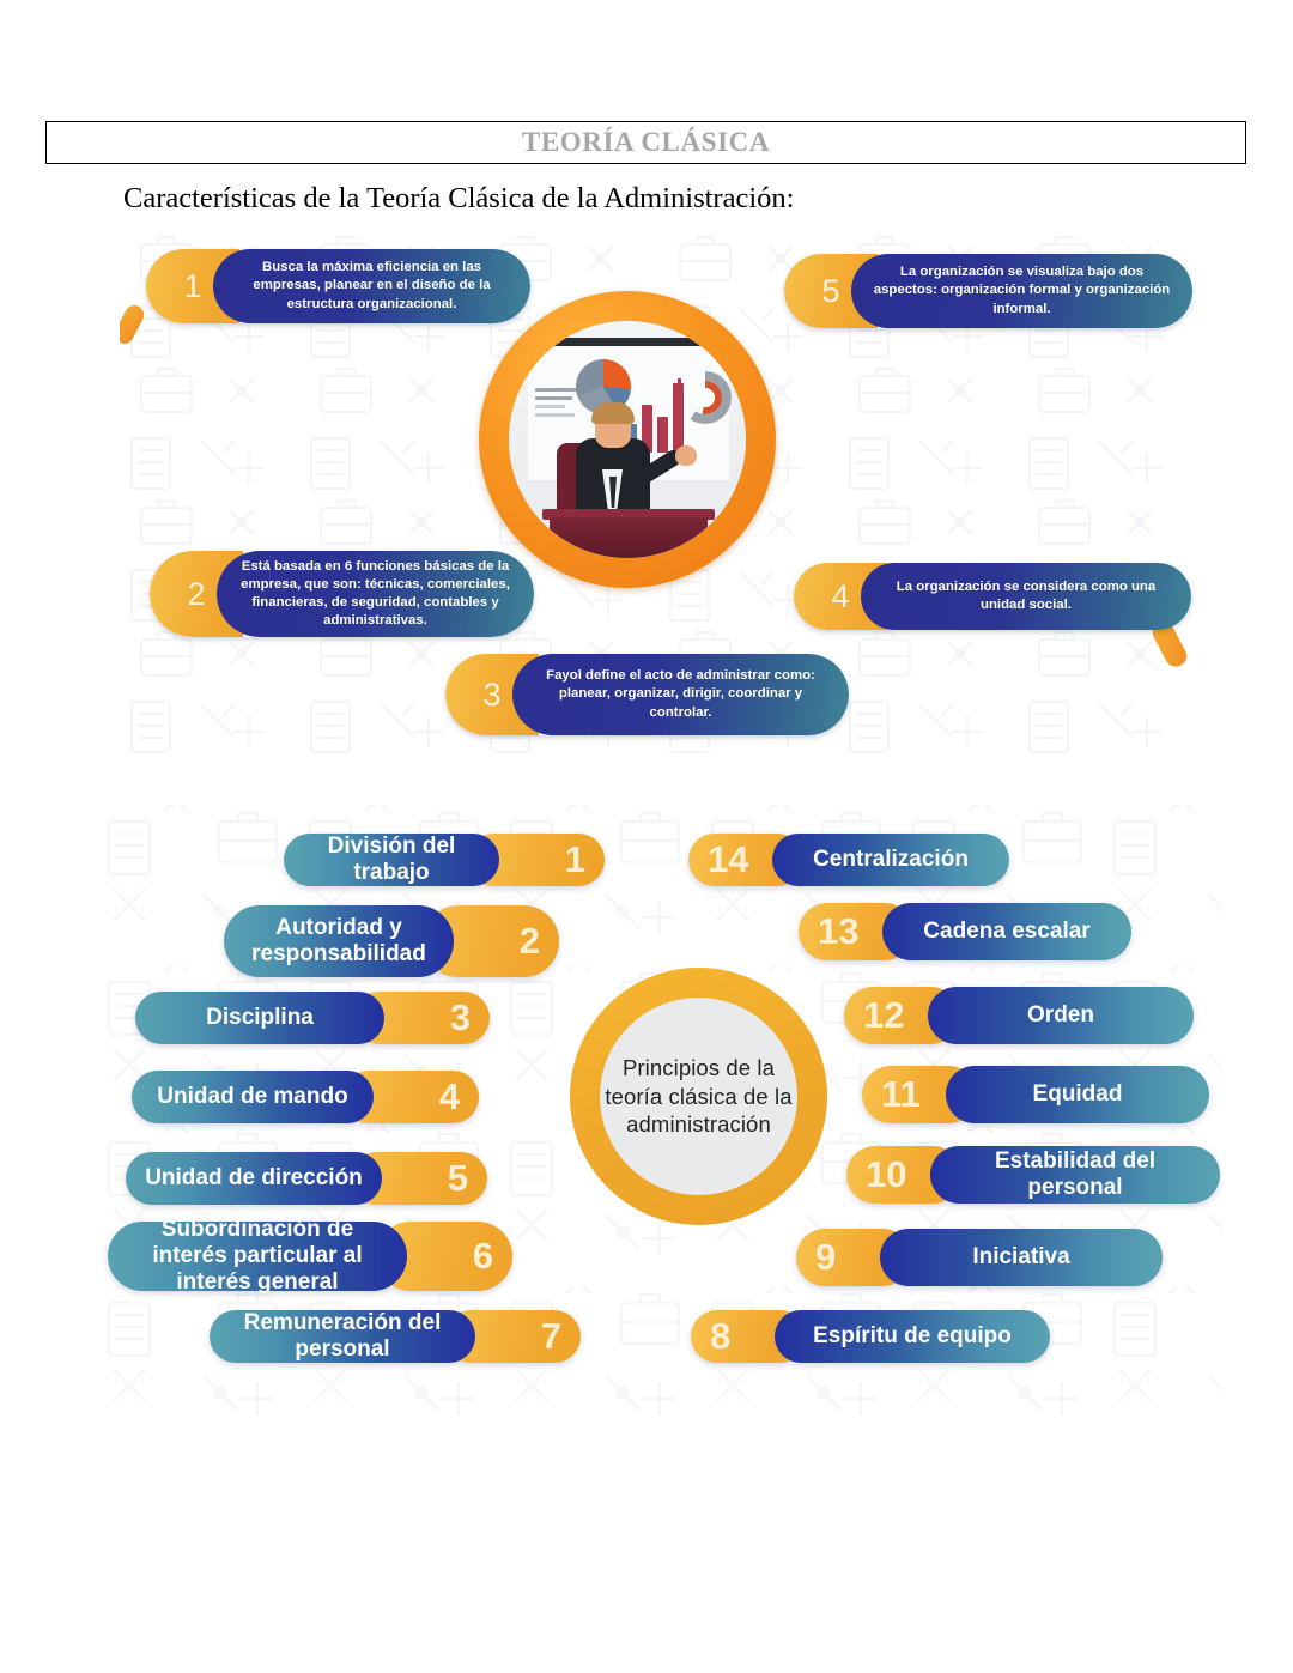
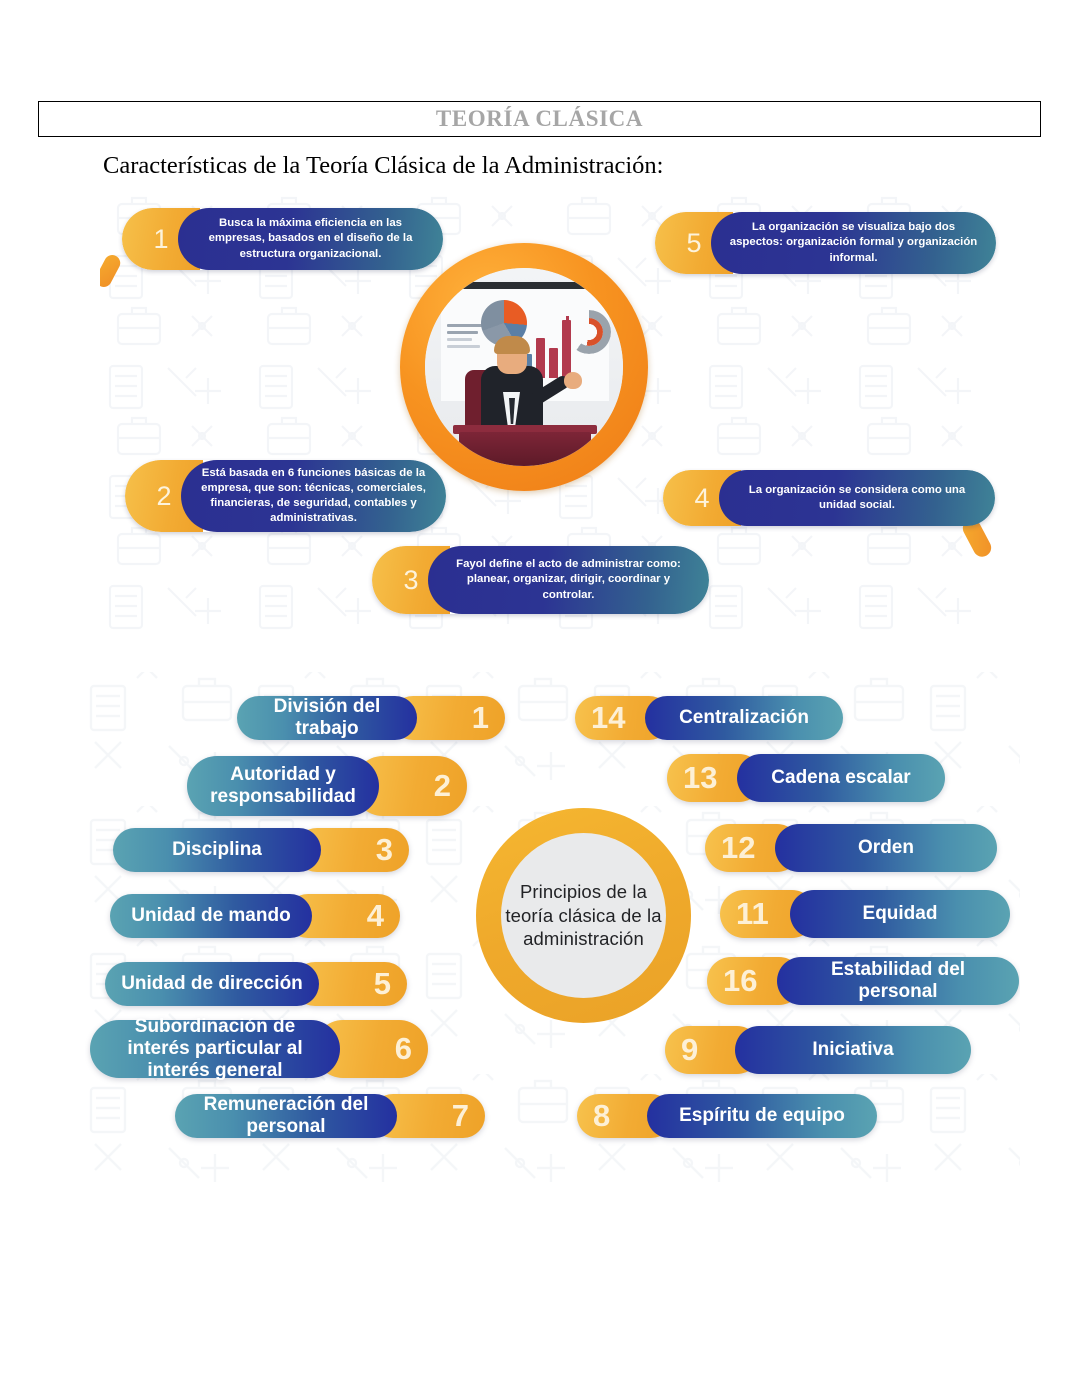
  TEORÍA CLÁSICA
  Características de la Teoría Clásica de la Administración:
  1
- Busca la máxima eficiencia en las empresas, planear en el diseño de la estructura organizacional.
+ Busca la máxima eficiencia en las empresas, basados en el diseño de la estructura organizacional.
  2
  Está basada en 6 funciones básicas de la empresa, que son: técnicas, comerciales, financieras, de seguridad, contables y administrativas.
  3
  Fayol define el acto de administrar como: planear, organizar, dirigir, coordinar y controlar.
  4
  La organización se considera como una unidad social.
  5
  La organización se visualiza bajo dos aspectos: organización formal y organización informal.
  Principios de la teoría clásica de la administración
  División del trabajo
  1
  Autoridad y responsabilidad
  2
  Disciplina
  3
  Unidad de mando
  4
  Unidad de dirección
  5
  Subordinación de interés particular al interés general
  6
  Remuneración del personal
  7
  14
  Centralización
  13
  Cadena escalar
  12
  Orden
  11
  Equidad
- 10
+ 16
  Estabilidad del personal
  9
  Iniciativa
  8
  Espíritu de equipo
